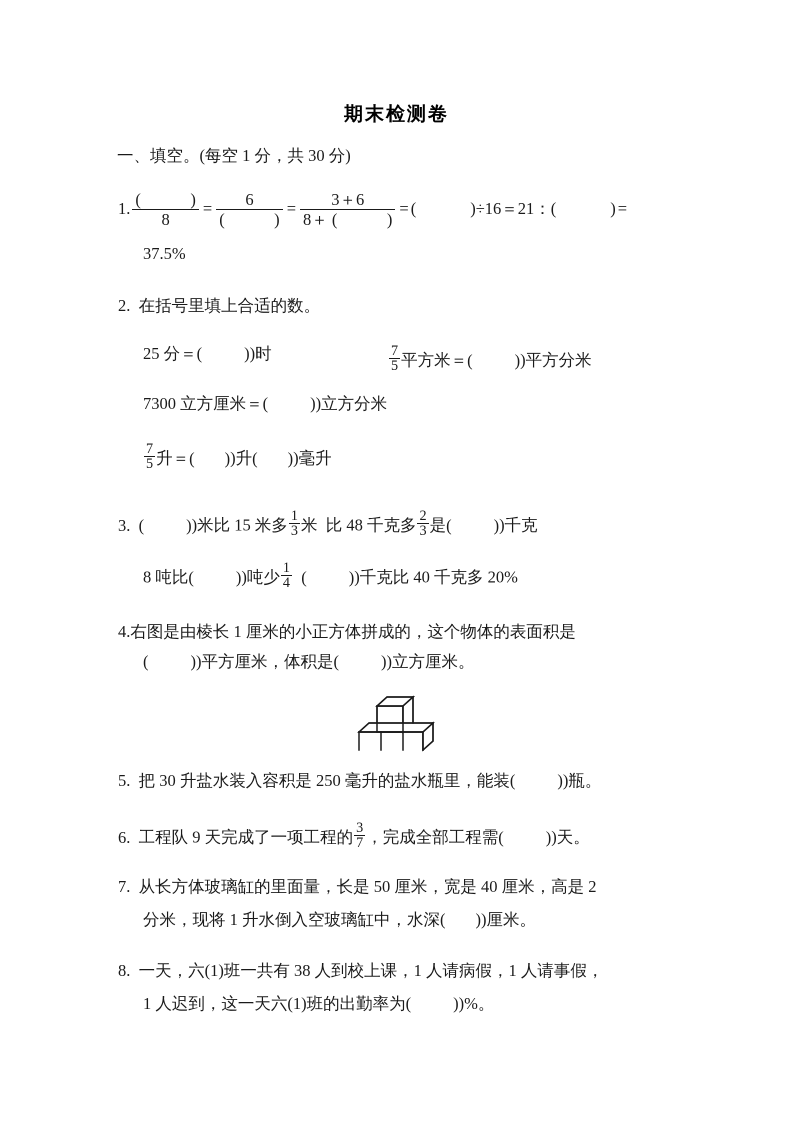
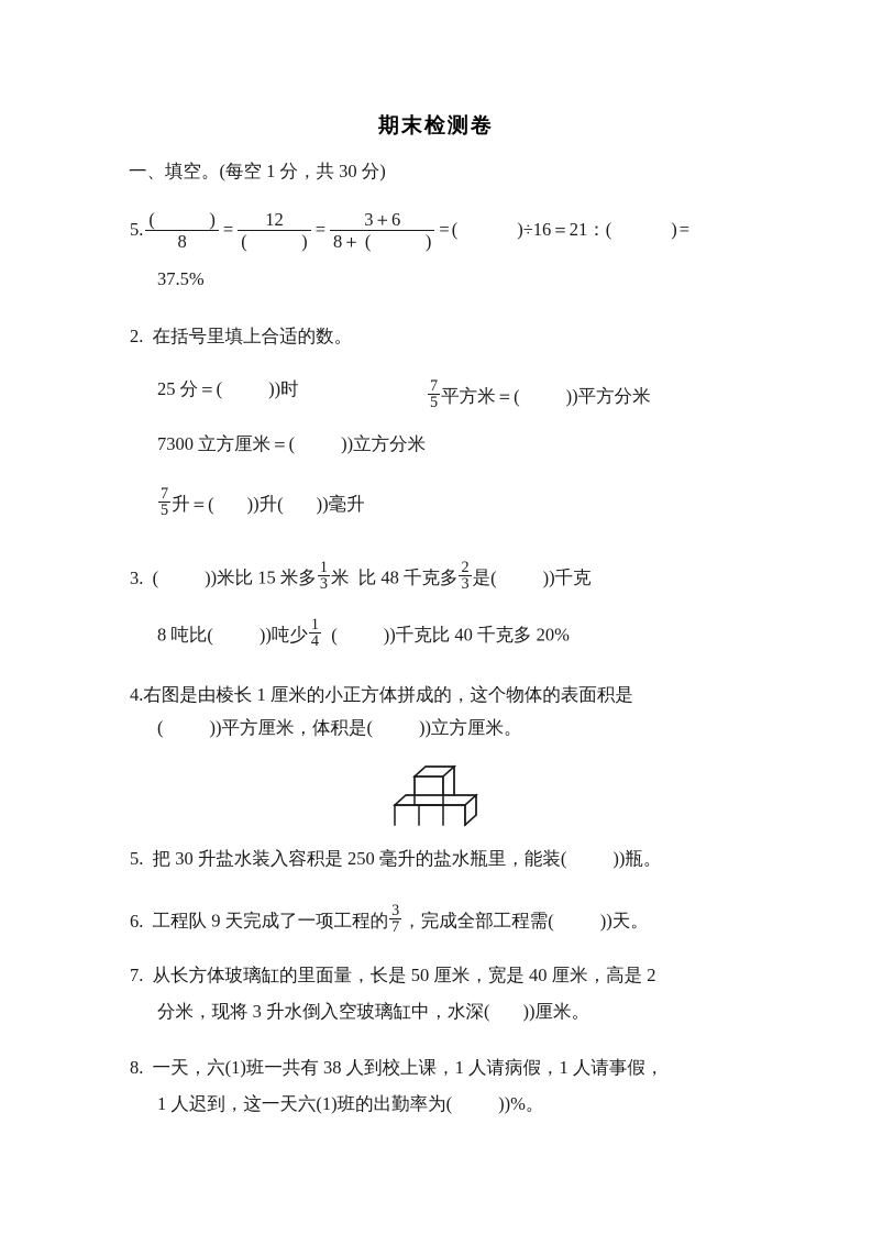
  期末检测卷
  一、填空。(每空 1 分，共 30 分)
- 1.
+ 5.
  ( )
  8
  =
- 6
+ 12
  ( )
  =
  3＋6
  8＋ ( )
  = ÷16＝21： =
  37.5%
  2. 在括号里填上合适的数。
  25 分＝ )时
  7
  5
  平方米＝ )平方分米
  7300 立方厘米＝ )立方分米
  7
  5
  升＝ )升 )毫升
  3. )米比 15 米多
  1
  3
  米 比 48 千克多
  2
  3
  是 )千克
  8 吨比 )吨少
  1
  4
  )千克比 40 千克多 20%
  4.右图是由棱长 1 厘米的小正方体拼成的，这个物体的表面积是
  )平方厘米，体积是 )立方厘米。
  5. 把 30 升盐水装入容积是 250 毫升的盐水瓶里，能装 )瓶。
  6. 工程队 9 天完成了一项工程的
  3
  7
  ，完成全部工程需 )天。
  7. 从长方体玻璃缸的里面量，长是 50 厘米，宽是 40 厘米，高是 2
- 分米，现将 1 升水倒入空玻璃缸中，水深 )厘米。
+ 分米，现将 3 升水倒入空玻璃缸中，水深 )厘米。
  8. 一天，六(1)班一共有 38 人到校上课，1 人请病假，1 人请事假，
  1 人迟到，这一天六(1)班的出勤率为 )%。
